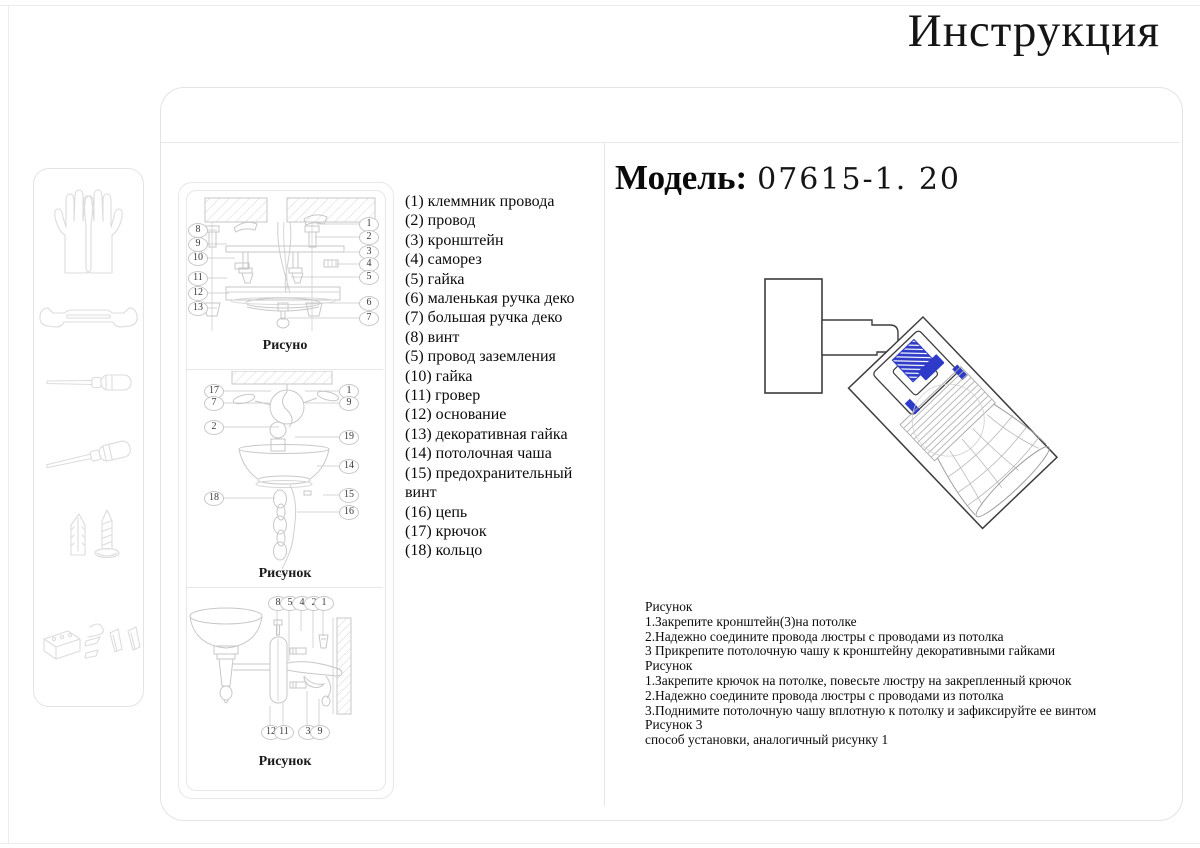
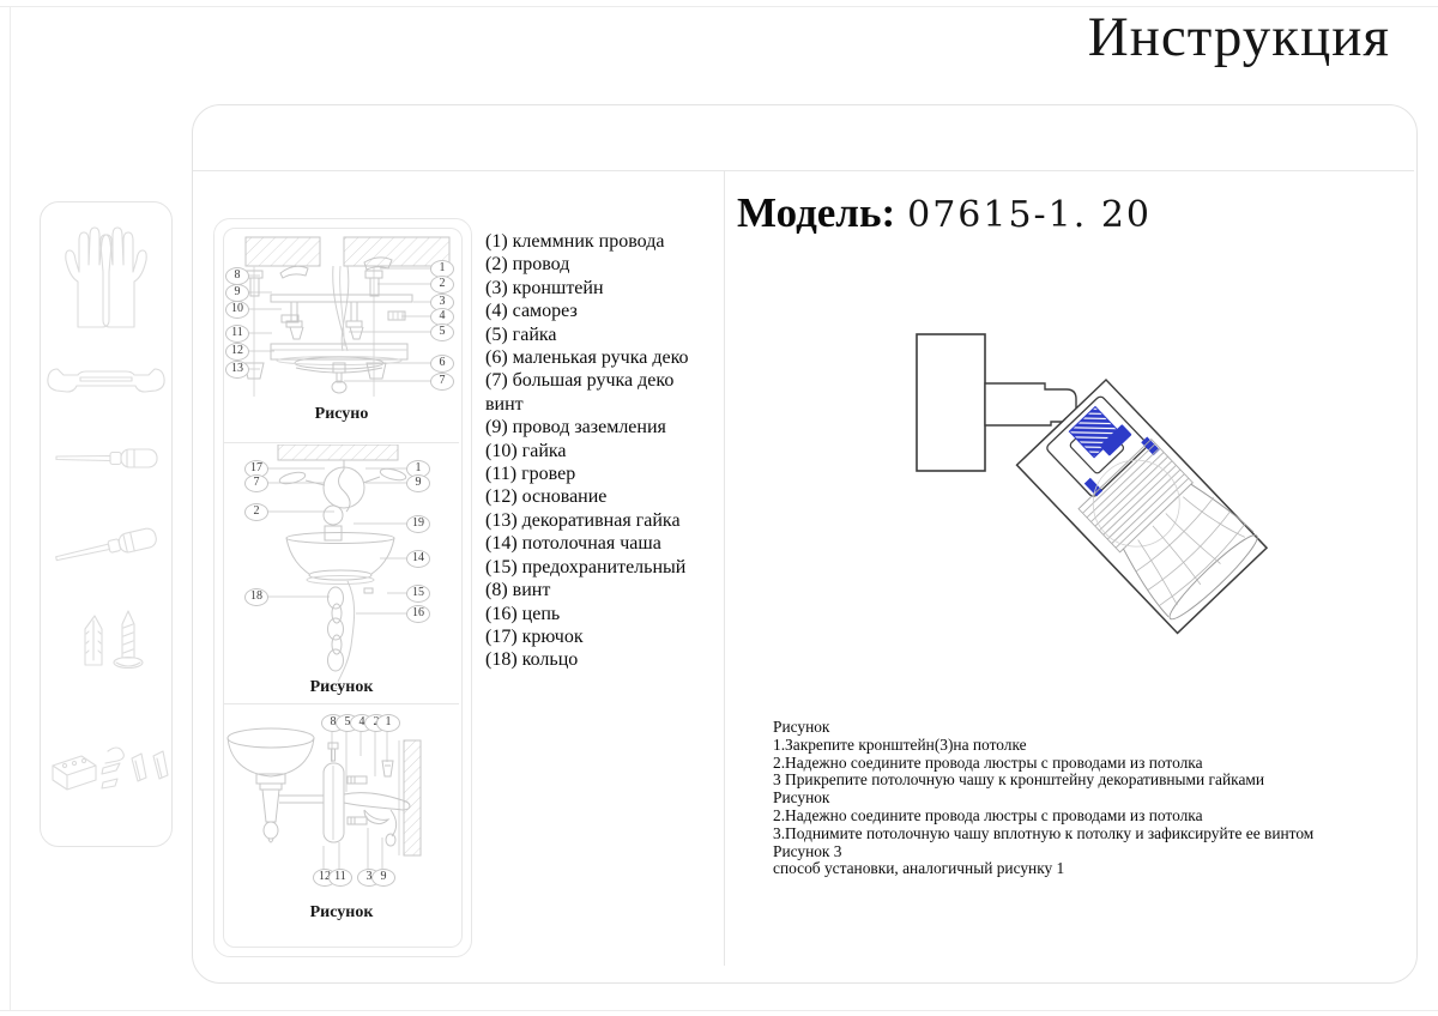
  Инструкция
  Рисуно
  Рисунок
  Рисунок
  8
  9
  10
  11
  12
  13
  1
  2
  3
  4
  5
  6
  7
  17
  7
  2
  18
  1
  9
  19
  14
  15
  16
  8
  5
  4
  1
  11
  3
  9
  (1) клеммник провода
  (2) провод
  (3) кронштейн
  (4) саморез
  (5) гайка
  (6) маленькая ручка деко
  (7) большая ручка деко
- (8) винт
+ винт
- (5) провод заземления
+ (9) провод заземления
  (10) гайка
  (11) гровер
  (12) основание
  (13) декоративная гайка
  (14) потолочная чаша
  (15) предохранительный
- винт
+ (8) винт
  (16) цепь
  (17) крючок
  (18) кольцо
  Модель:
  07615-1. 20
  Рисунок
  1.Закрепите кронштейн(3)на потолке
  2.Надежно соедините провода люстры с проводами из потолка
  3 Прикрепите потолочную чашу к кронштейну декоративными гайками
  Рисунок
- 1.Закрепите крючок на потолке, повесьте люстру на закрепленный крючок
  2.Надежно соедините провода люстры с проводами из потолка
  3.Поднимите потолочную чашу вплотную к потолку и зафиксируйте ее винтом
  Рисунок 3
  способ установки, аналогичный рисунку 1
